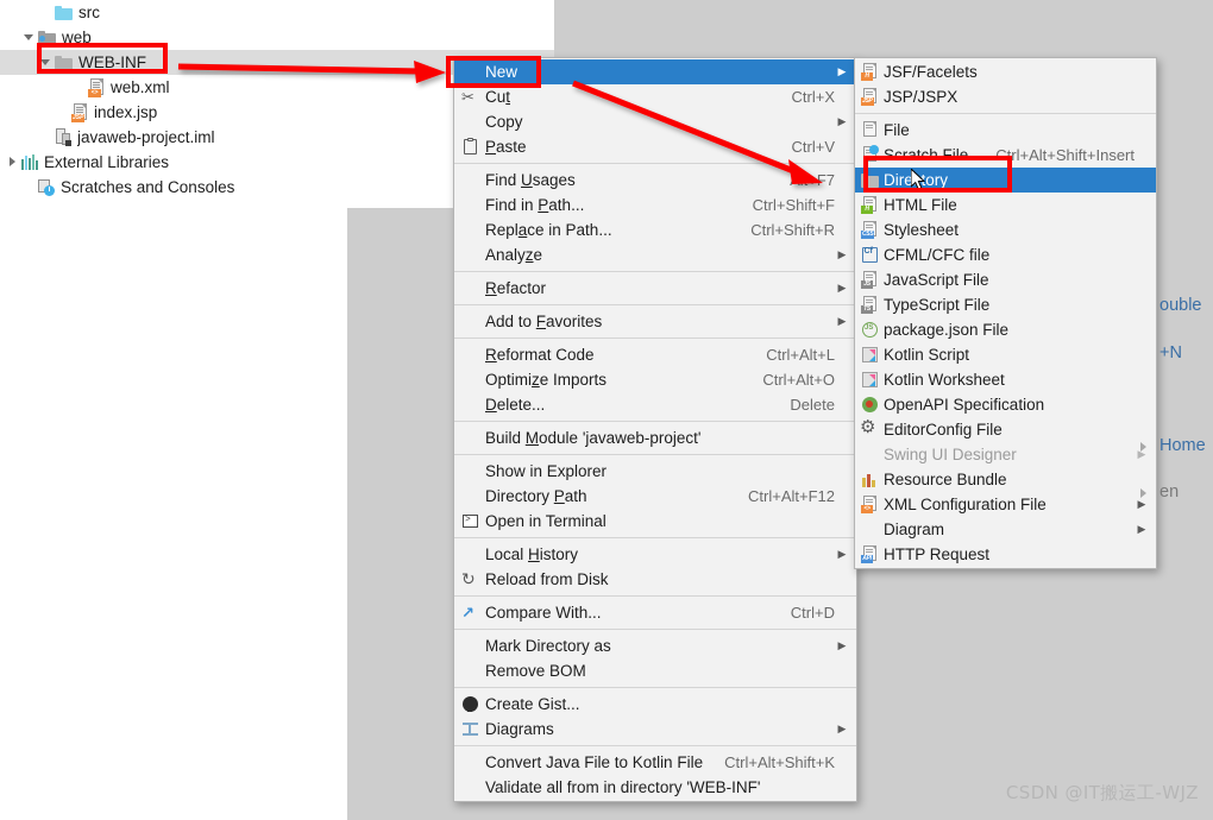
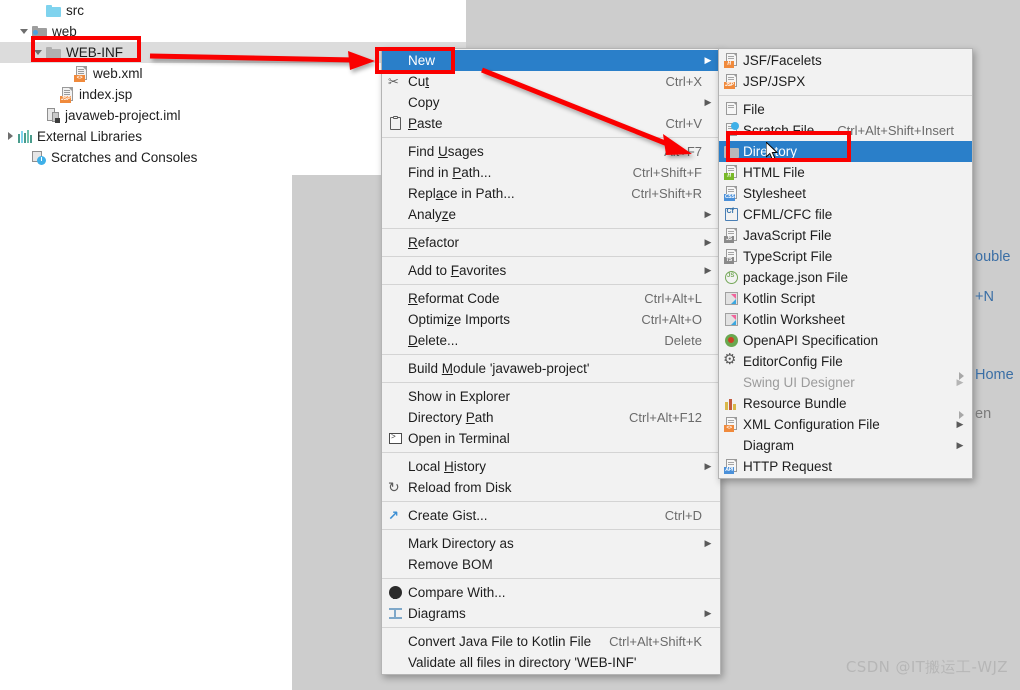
  ouble
  +N
  Home
  en
  src
  web
  WEB-INF
  web.xml
  index.jsp
  javaweb-project.iml
  External Libraries
  Scratches and Consoles
  New
  ▶
  Cut
  Ctrl+X
  Copy
  ▶
  Paste
  Ctrl+V
  Find Usages
  Find in Path...
  Ctrl+Shift+F
  Replace in Path...
  Ctrl+Shift+R
  Analyze
  ▶
  Refactor
  ▶
  Add to Favorites
  ▶
  Reformat Code
  Ctrl+Alt+L
  Optimize Imports
  Ctrl+Alt+O
  Delete...
  Delete
  Build Module 'javaweb-project'
  Show in Explorer
  Directory Path
  Ctrl+Alt+F12
  Open in Terminal
  Local History
  ▶
  Reload from Disk
- Compare With...
+ Create Gist...
  Ctrl+D
  Mark Directory as
  ▶
  Remove BOM
- Create Gist...
+ Compare With...
  Diagrams
  ▶
  Convert Java File to Kotlin File
  Ctrl+Alt+Shift+K
- Validate all from in directory 'WEB-INF'
+ Validate all files in directory 'WEB-INF'
  JSF/Facelets
  JSP/JSPX
  File
  Scratch File
  Ctrl+Alt+Shift+Insert
  Direory
  HTML File
  Stylesheet
  CFML/CFC file
  JavaScript File
  TypeScript File
  package.json File
  Kotlin Script
  Kotlin Worksheet
  OpenAPI Specification
  EditorConfig File
  Swing UI Designer
  ▶
  Resource Bundle
  XML Configuration File
  ▶
  Diagram
  ▶
  HTTP Request
